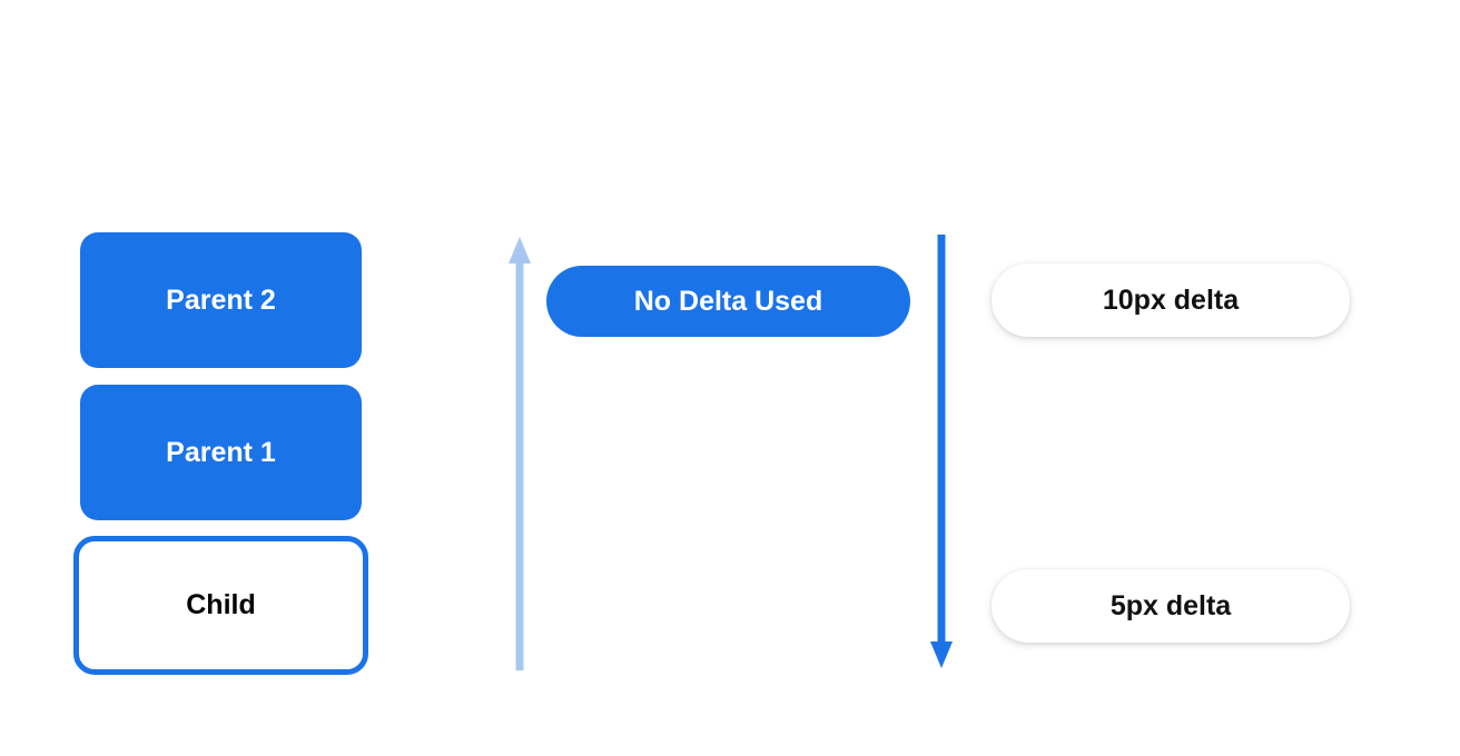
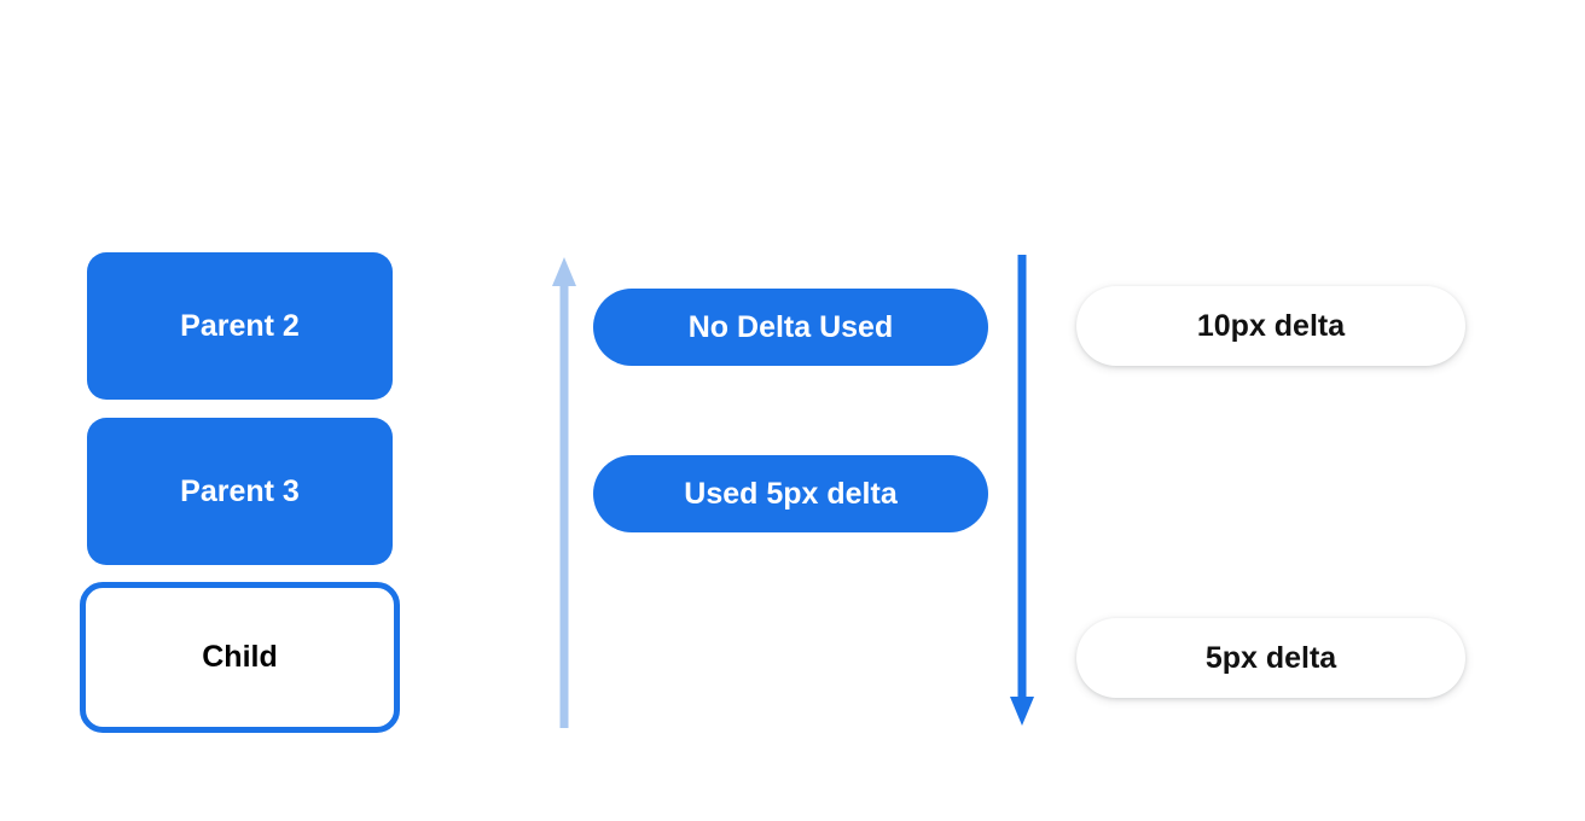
  Parent 2
- Parent 1
+ Parent 3
  Child
  No Delta Used
+ Used 5px delta
  10px delta
  5px delta
